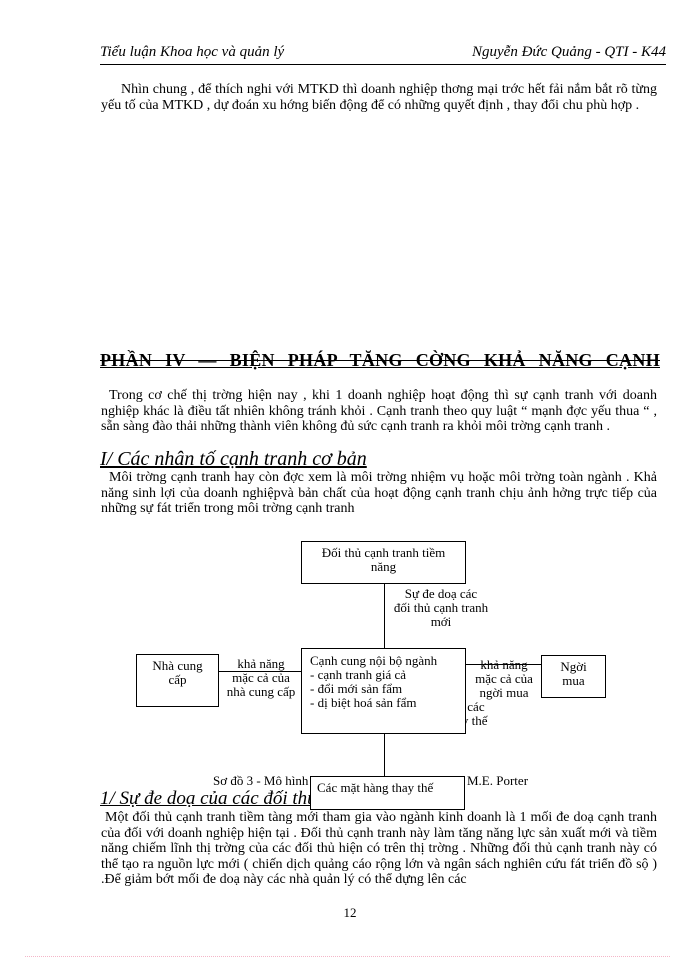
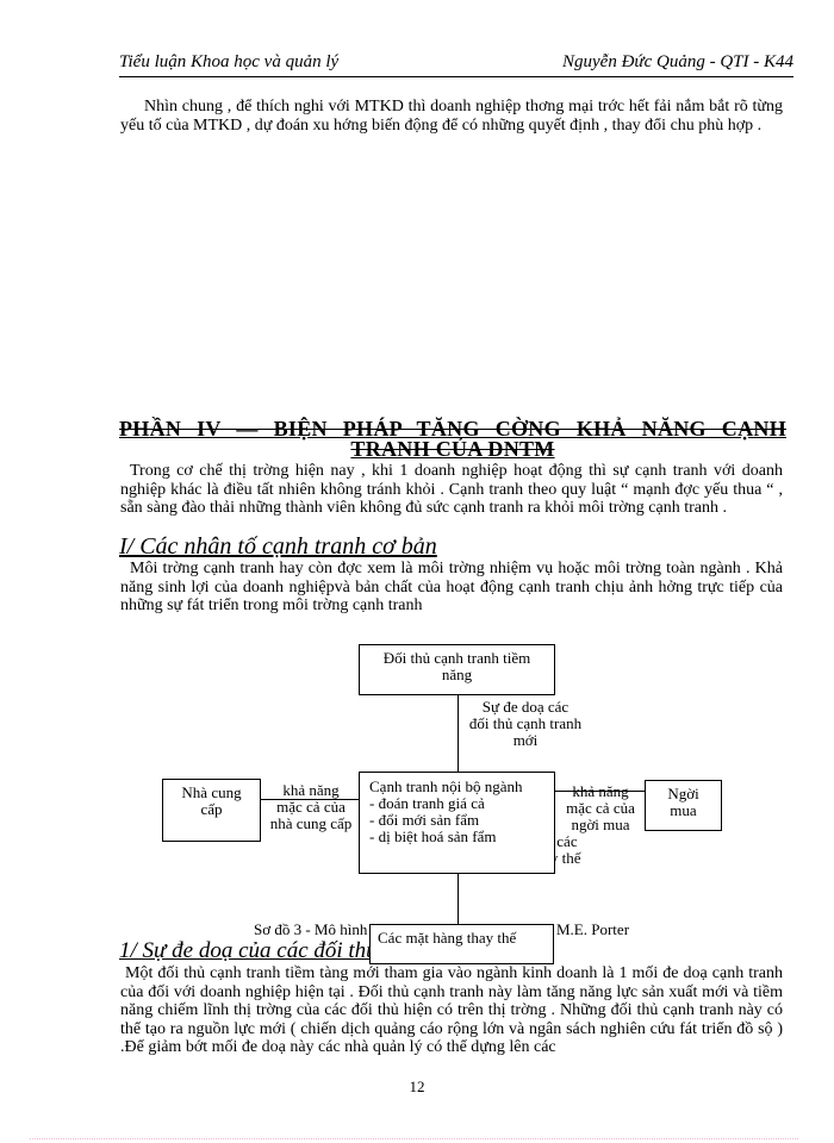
  Tiểu luận Khoa học và quản lý
  Nguyễn Đức Quảng - QTI - K44
  Nhìn chung , để thích nghi với MTKD thì doanh nghiệp thơng mại trớc hết fải nắm bắt rõ từng yếu tố của MTKD , dự đoán xu hớng biến động để có những quyết định , thay đổi chu phù hợp .
  PHẦN IV — BIỆN PHÁP TĂNG CỜNG KHẢ NĂNG CẠNH
+ TRANH CỦA DNTM
  Trong cơ chế thị trờng hiện nay , khi 1 doanh nghiệp hoạt động thì sự cạnh tranh với doanh nghiệp khác là điều tất nhiên không tránh khỏi . Cạnh tranh theo quy luật “ mạnh đợc yếu thua “ , sẵn sàng đào thải những thành viên không đủ sức cạnh tranh ra khỏi môi trờng cạnh tranh .
  I/ Các nhân tố cạnh tranh cơ bản
  Môi trờng cạnh tranh hay còn đợc xem là môi trờng nhiệm vụ hoặc môi trờng toàn ngành . Khả năng sinh lợi của doanh nghiệpvà bản chất của hoạt động cạnh tranh chịu ảnh hởng trực tiếp của những sự fát triển trong môi trờng cạnh tranh
  Đối thủ cạnh tranh tiềm năng
  Sự đe doạ các
  đối thủ cạnh tranh
  mới
  Nhà cung
  cấp
  khả năng
  mặc cả của
  nhà cung cấp
  khả năng
  mặc cả của
  ngời mua
- Cạnh cung nội bộ ngành
+ Cạnh tranh nội bộ ngành
- - cạnh tranh giá cả
+ - đoán tranh giá cả
  - đổi mới sản fẩm
  - dị biệt hoá sản fẩm
  Ngời
  mua
  Sơ đồ 3 - Mô hình
  M.E. Porter
  1/ Sự đe doạ của các đối th
  Các mặt hàng thay thế
  Một đối thủ cạnh tranh tiềm tàng mới tham gia vào ngành kinh doanh là 1 mối đe doạ cạnh tranh của đối với doanh nghiệp hiện tại . Đối thủ cạnh tranh này làm tăng năng lực sản xuất mới và tiềm năng chiếm lĩnh thị trờng của các đối thủ hiện có trên thị trờng . Những đối thủ cạnh tranh này có thể tạo ra nguồn lực mới ( chiến dịch quảng cáo rộng lớn và ngân sách nghiên cứu fát triển đồ sộ ) .Để giảm bớt mối đe doạ này các nhà quản lý có thể dựng lên các
  12
